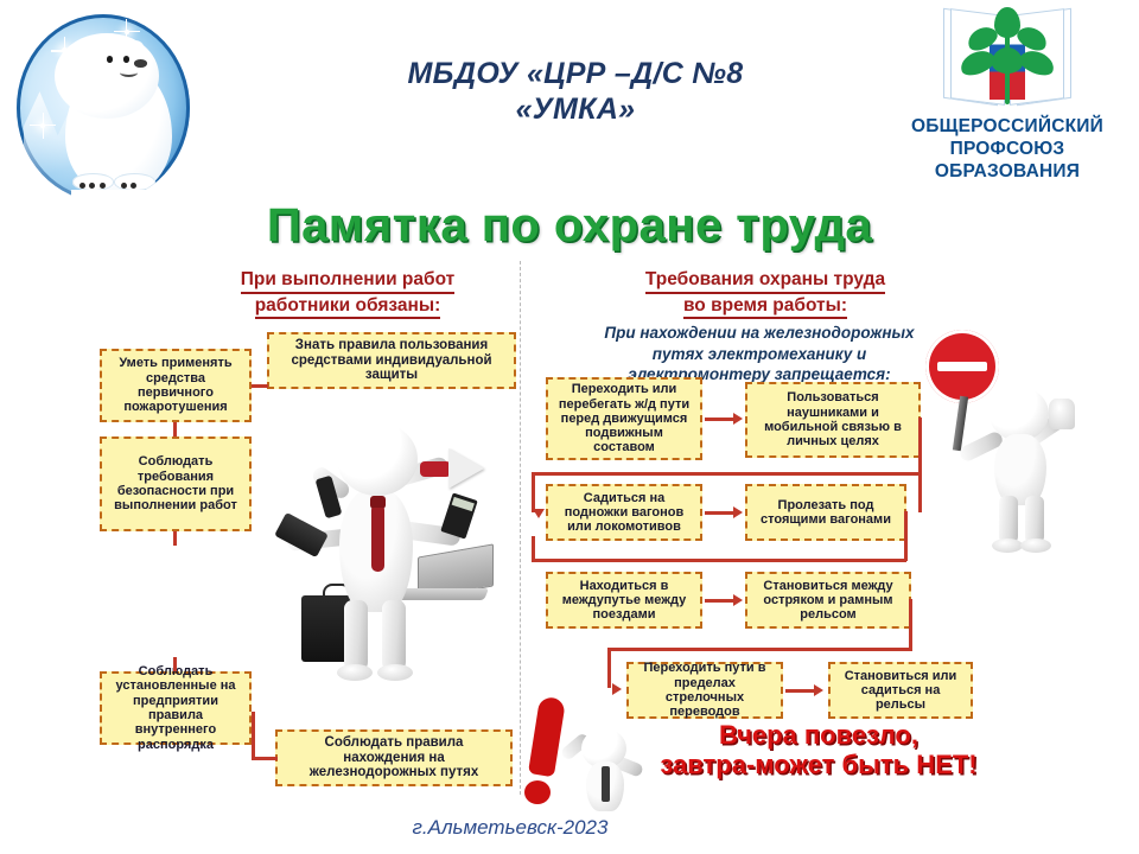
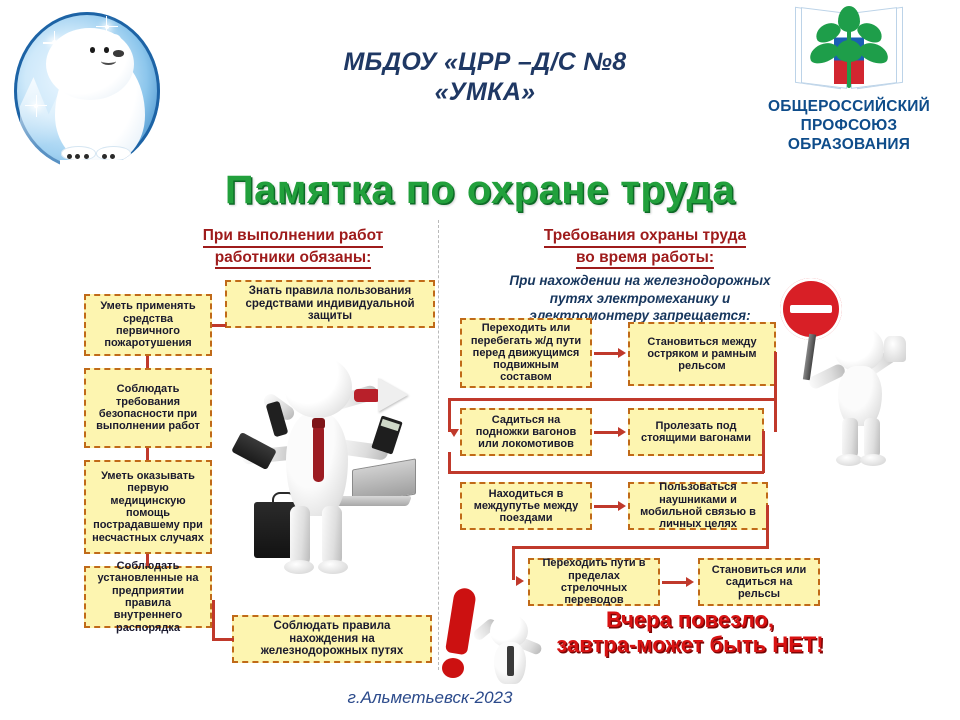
  МБДОУ «ЦРР –Д/С №8
  «УМКА»
  ОБЩЕРОССИЙСКИЙ
  ПРОФСОЮЗ
  ОБРАЗОВАНИЯ
  Памятка по охране труда
  При выполнении работ
  работники обязаны:
  Требования охраны труда
  во время работы:
  При нахождении на железнодорожных
  путях электромеханику и
  электромонтеру запрещается:
  Знать правила пользования средствами индивидуальной защиты
  Уметь применять средства первичного пожаротушения
  Соблюдать требования безопасности при выполнении работ
+ Уметь оказывать первую медицинскую помощь пострадавшему при несчастных случаях
  Соблюдать установленные на предприятии правила внутреннего распорядка
  Соблюдать правила нахождения на железнодорожных путях
  Переходить или перебегать ж/д пути перед движущимся подвижным составом
- Пользоваться наушниками и мобильной связью в личных целях
+ Становиться между остряком и рамным рельсом
  Садиться на подножки вагонов или локомотивов
  Пролезать под стоящими вагонами
  Находиться в междупутье между поездами
- Становиться между остряком и рамным рельсом
+ Пользоваться наушниками и мобильной связью в личных целях
  Переходить пути в пределах стрелочных переводов
  Становиться или садиться на рельсы
  Вчера повезло,
  завтра-может быть НЕТ!
  г.Альметьевск-2023
